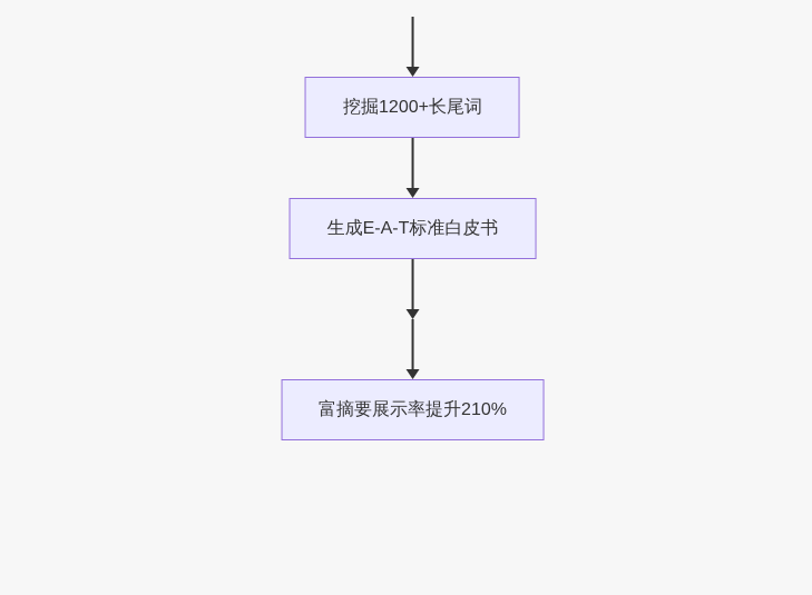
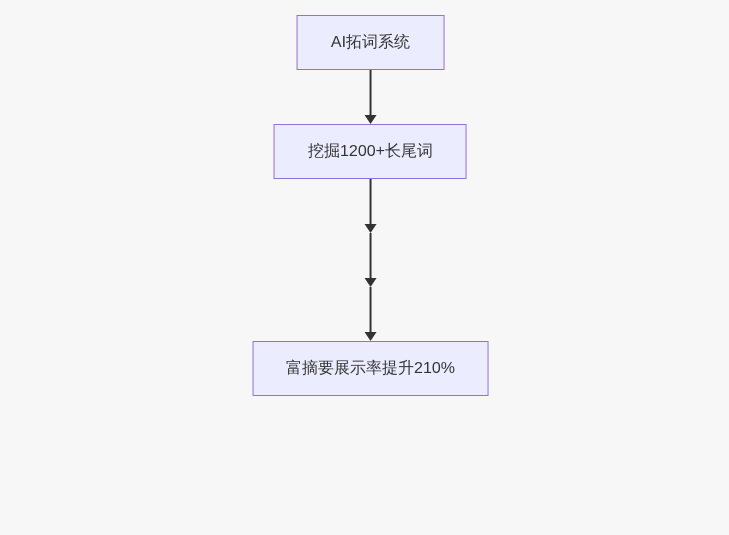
+ AI拓词系统
  挖掘1200+长尾词
- 生成E-A-T标准白皮书
  富摘要展示率提升210%
